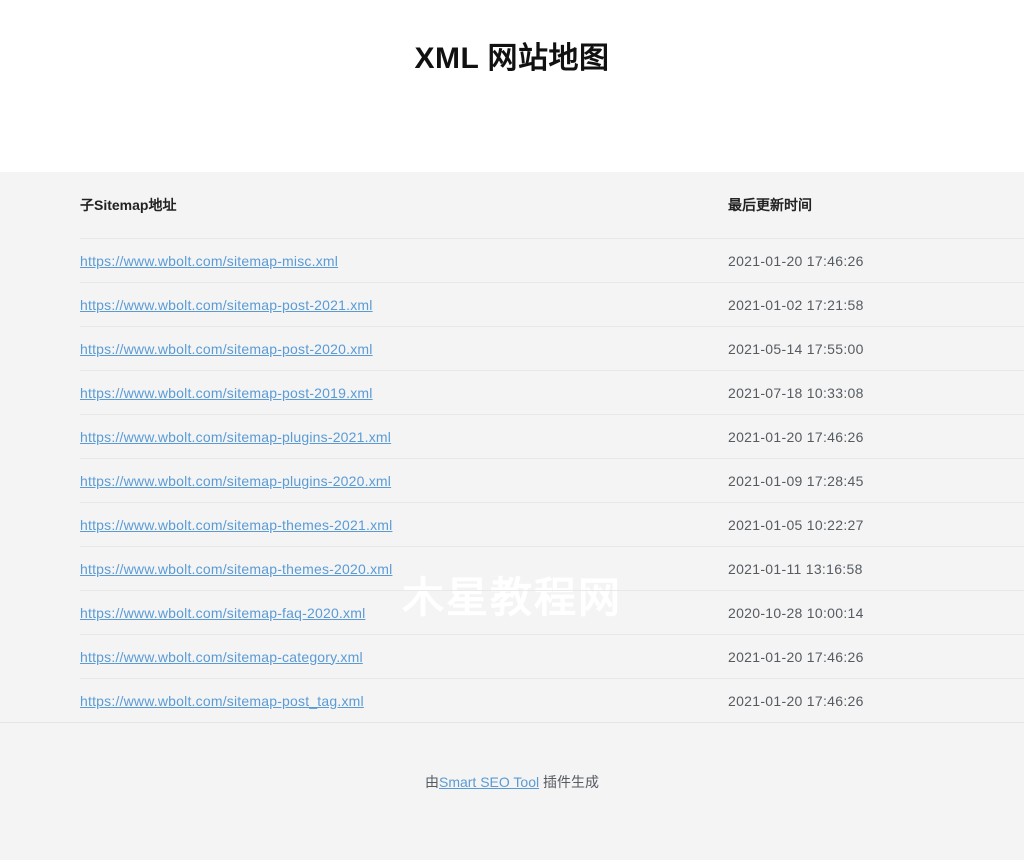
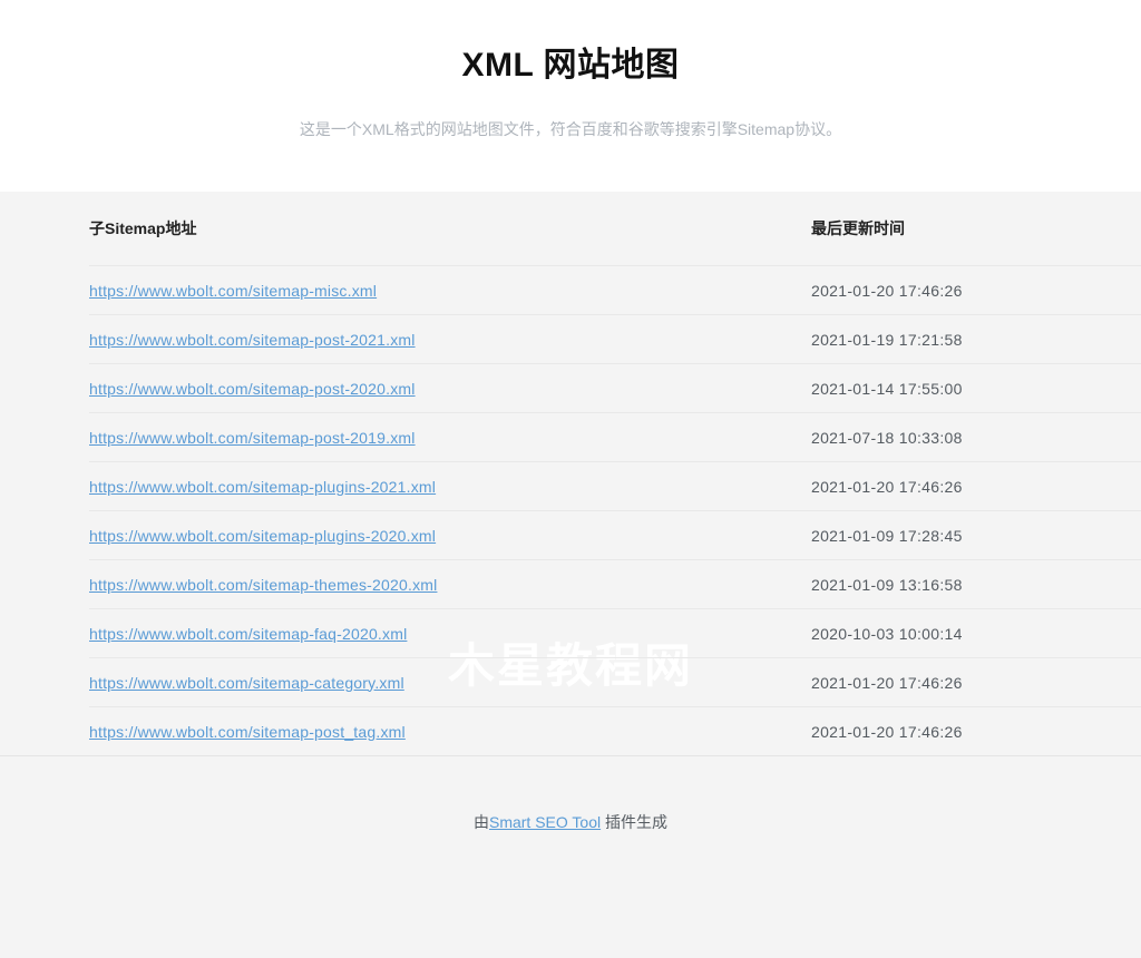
  XML 网站地图
+ 这是一个XML格式的网站地图文件，符合百度和谷歌等搜索引擎Sitemap协议。
  子Sitemap地址	最后更新时间
  https://www.wbolt.com/sitemap-misc.xml	2021-01-20 17:46:26
- https://www.wbolt.com/sitemap-post-2021.xml	2021-01-02 17:21:58
+ https://www.wbolt.com/sitemap-post-2021.xml	2021-01-19 17:21:58
- https://www.wbolt.com/sitemap-post-2020.xml	2021-05-14 17:55:00
+ https://www.wbolt.com/sitemap-post-2020.xml	2021-01-14 17:55:00
  https://www.wbolt.com/sitemap-post-2019.xml	2021-07-18 10:33:08
  https://www.wbolt.com/sitemap-plugins-2021.xml	2021-01-20 17:46:26
  https://www.wbolt.com/sitemap-plugins-2020.xml	2021-01-09 17:28:45
- https://www.wbolt.com/sitemap-themes-2021.xml	2021-01-05 10:22:27
- https://www.wbolt.com/sitemap-themes-2020.xml	2021-01-11 13:16:58
+ https://www.wbolt.com/sitemap-themes-2020.xml	2021-01-09 13:16:58
- https://www.wbolt.com/sitemap-faq-2020.xml	2020-10-28 10:00:14
+ https://www.wbolt.com/sitemap-faq-2020.xml	2020-10-03 10:00:14
  https://www.wbolt.com/sitemap-category.xml	2021-01-20 17:46:26
  https://www.wbolt.com/sitemap-post_tag.xml	2021-01-20 17:46:26
  由Smart SEO Tool 插件生成
